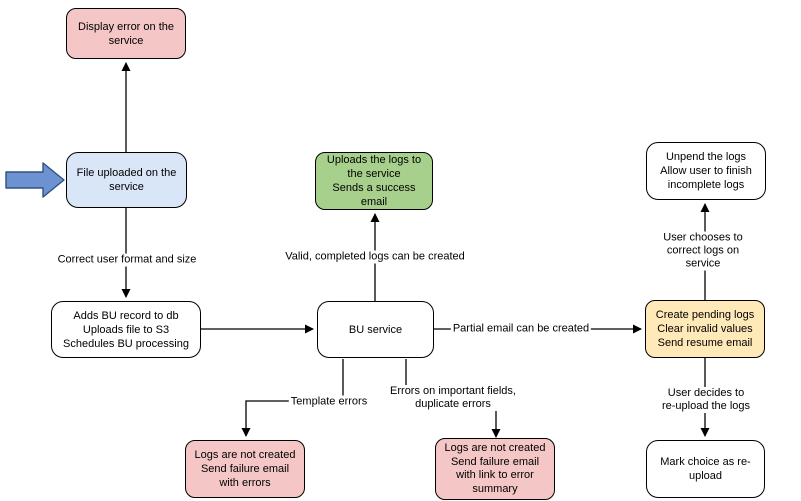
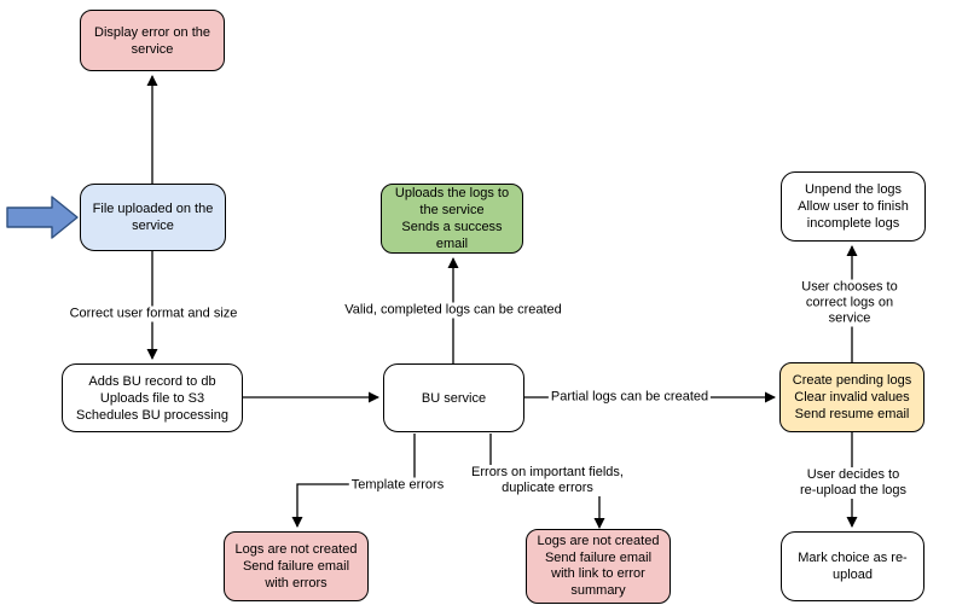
  Display error on the
  service
  File uploaded on the
  service
  Adds BU record to db
  Uploads file to S3
  Schedules BU processing
  BU service
  Uploads the logs to
  the service
  Sends a success
  email
  Unpend the logs
  Allow user to finish
  incomplete logs
  Create pending logs
  Clear invalid values
  Send resume email
  Mark choice as re-
  upload
  Logs are not created
  Send failure email
  with errors
  Logs are not created
  Send failure email
  with link to error
  summary
  Correct user format and size
  Valid, completed logs can be created
- Partial email can be created
+ Partial logs can be created
  Template errors
  Errors on important fields,
  duplicate errors
  User chooses to correct logs on service
  User decides to re-upload the logs
